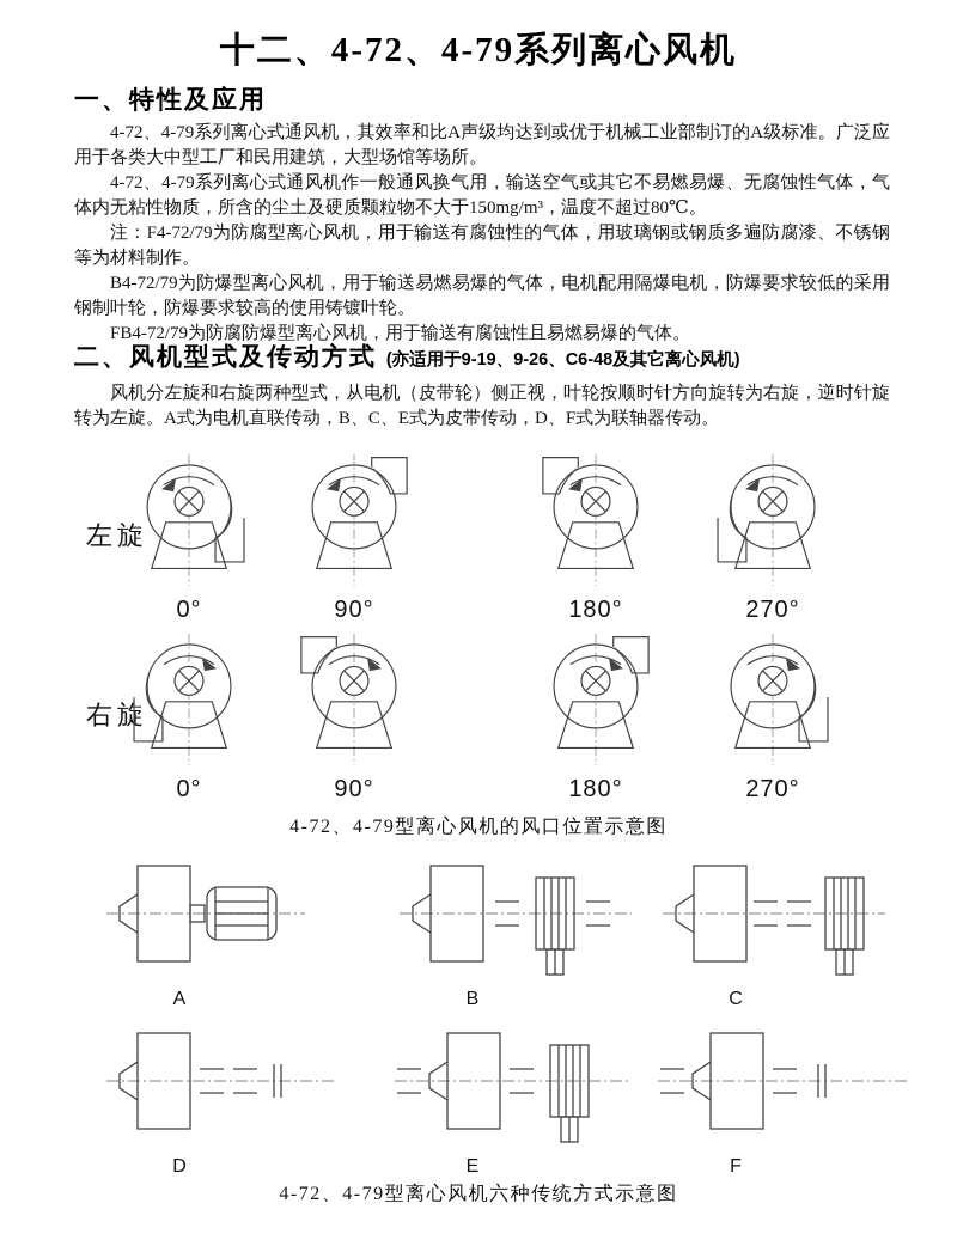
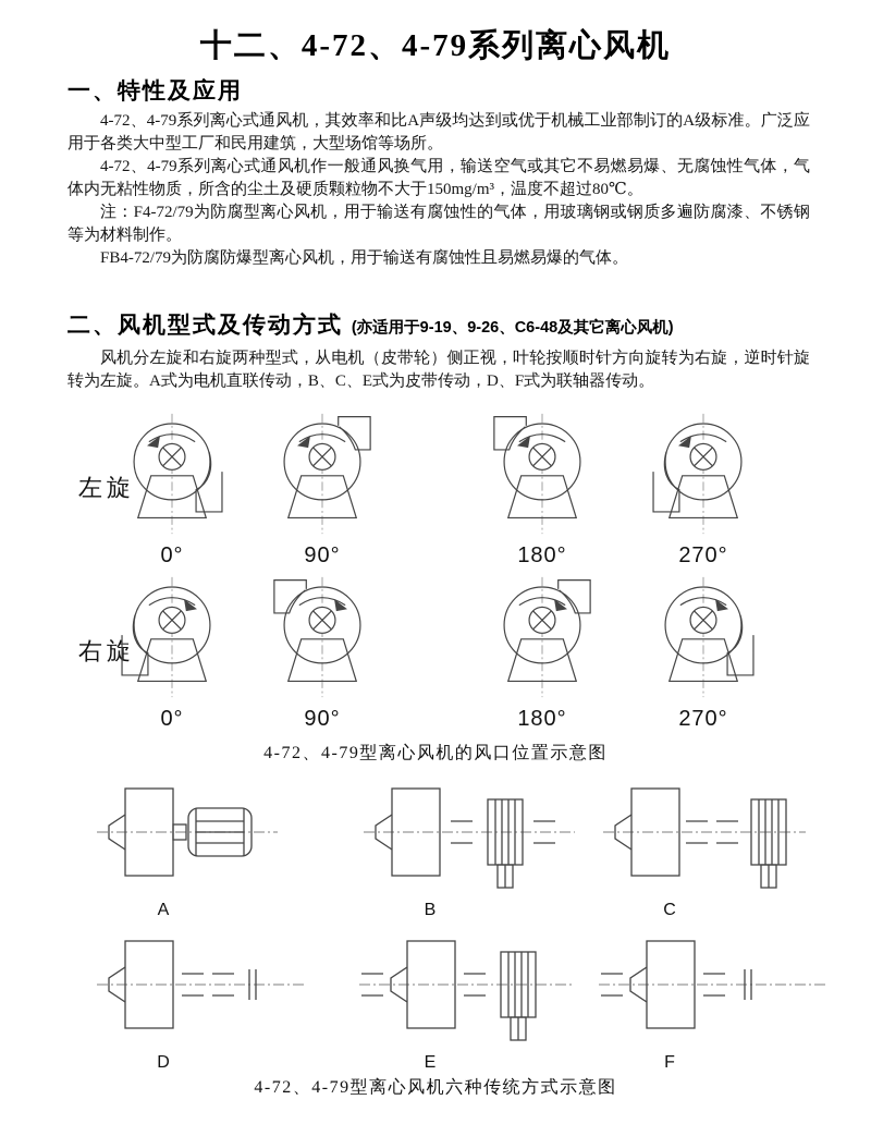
  十二、4-72、4-79系列离心风机
  一、特性及应用
  4-72、4-79系列离心式通风机，其效率和比A声级均达到或优于机械工业部制订的A级标准。广泛应用于各类大中型工厂和民用建筑，大型场馆等场所。
  4-72、4-79系列离心式通风机作一般通风换气用，输送空气或其它不易燃易爆、无腐蚀性气体，气体内无粘性物质，所含的尘土及硬质颗粒物不大于150mg/m³，温度不超过80℃。
  注：F4-72/79为防腐型离心风机，用于输送有腐蚀性的气体，用玻璃钢或钢质多遍防腐漆、不锈钢等为材料制作。
- B4-72/79为防爆型离心风机，用于输送易燃易爆的气体，电机配用隔爆电机，防爆要求较低的采用钢制叶轮，防爆要求较高的使用铸镀叶轮。
  FB4-72/79为防腐防爆型离心风机，用于输送有腐蚀性且易燃易爆的气体。
  二、风机型式及传动方式 (亦适用于9-19、9-26、C6-48及其它离心风机)
  风机分左旋和右旋两种型式，从电机（皮带轮）侧正视，叶轮按顺时针方向旋转为右旋，逆时针旋转为左旋。A式为电机直联传动，B、C、E式为皮带传动，D、F式为联轴器传动。
  左旋
  右旋
  0°
  90°
  180°
  270°
  0°
  90°
  180°
  270°
  4-72、4-79型离心风机的风口位置示意图
  A
  B
  C
  D
  E
  F
  4-72、4-79型离心风机六种传统方式示意图
